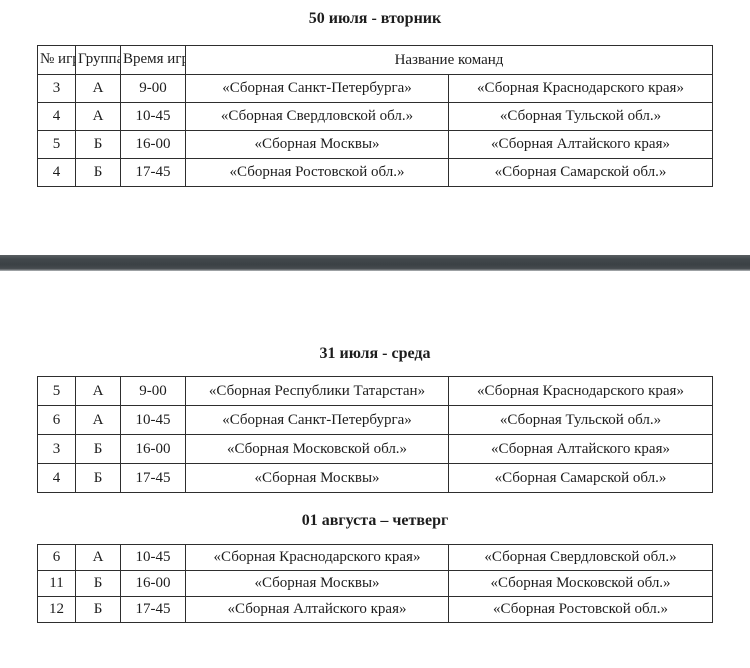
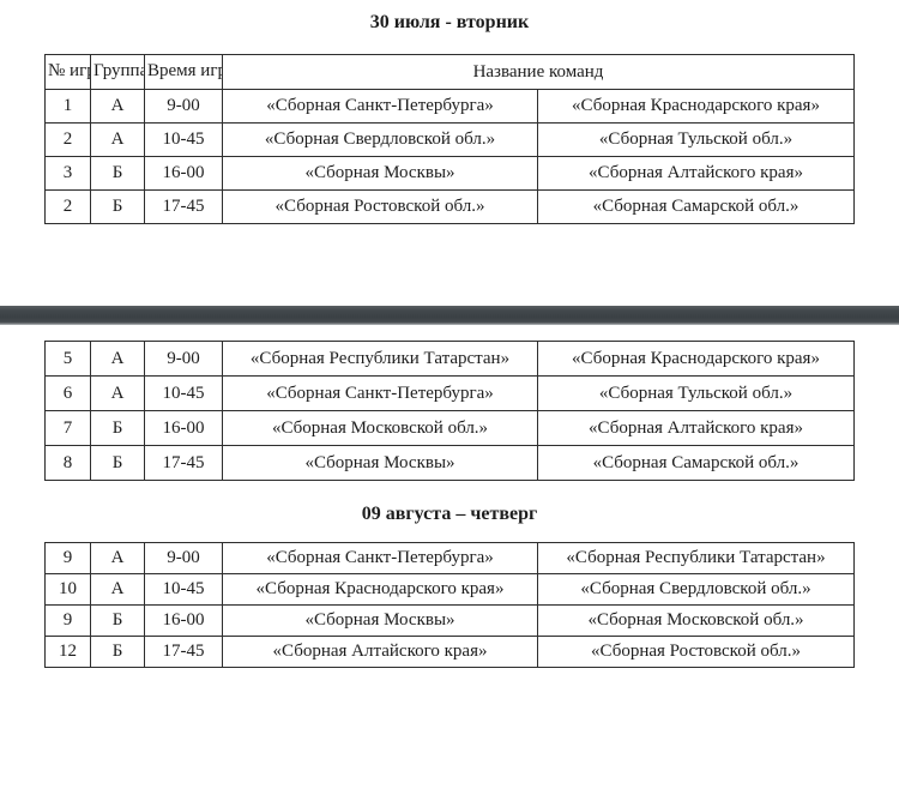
- 50 июля - вторник
+ 30 июля - вторник
  № иг	Группа	Время игр	Название команд
- 3	А	9-00	«Сборная Санкт-Петербурга»	«Сборная Краснодарского края»
+ 1	А	9-00	«Сборная Санкт-Петербурга»	«Сборная Краснодарского края»
- 4	А	10-45	«Сборная Свердловской обл.»	«Сборная Тульской обл.»
+ 2	А	10-45	«Сборная Свердловской обл.»	«Сборная Тульской обл.»
- 5	Б	16-00	«Сборная Москвы»	«Сборная Алтайского края»
+ 3	Б	16-00	«Сборная Москвы»	«Сборная Алтайского края»
- 4	Б	17-45	«Сборная Ростовской обл.»	«Сборная Самарской обл.»
+ 2	Б	17-45	«Сборная Ростовской обл.»	«Сборная Самарской обл.»
- 31 июля - среда
  5	А	9-00	«Сборная Республики Татарстан»	«Сборная Краснодарского края»
  6	А	10-45	«Сборная Санкт-Петербурга»	«Сборная Тульской обл.»
- 3	Б	16-00	«Сборная Московской обл.»	«Сборная Алтайского края»
+ 7	Б	16-00	«Сборная Московской обл.»	«Сборная Алтайского края»
- 4	Б	17-45	«Сборная Москвы»	«Сборная Самарской обл.»
+ 8	Б	17-45	«Сборная Москвы»	«Сборная Самарской обл.»
- 01 августа – четверг
+ 09 августа – четверг
+ 9	А	9-00	«Сборная Санкт-Петербурга»	«Сборная Республики Татарстан»
- 6	А	10-45	«Сборная Краснодарского края»	«Сборная Свердловской обл.»
+ 10	А	10-45	«Сборная Краснодарского края»	«Сборная Свердловской обл.»
- 11	Б	16-00	«Сборная Москвы»	«Сборная Московской обл.»
+ 9	Б	16-00	«Сборная Москвы»	«Сборная Московской обл.»
  12	Б	17-45	«Сборная Алтайского края»	«Сборная Ростовской обл.»
